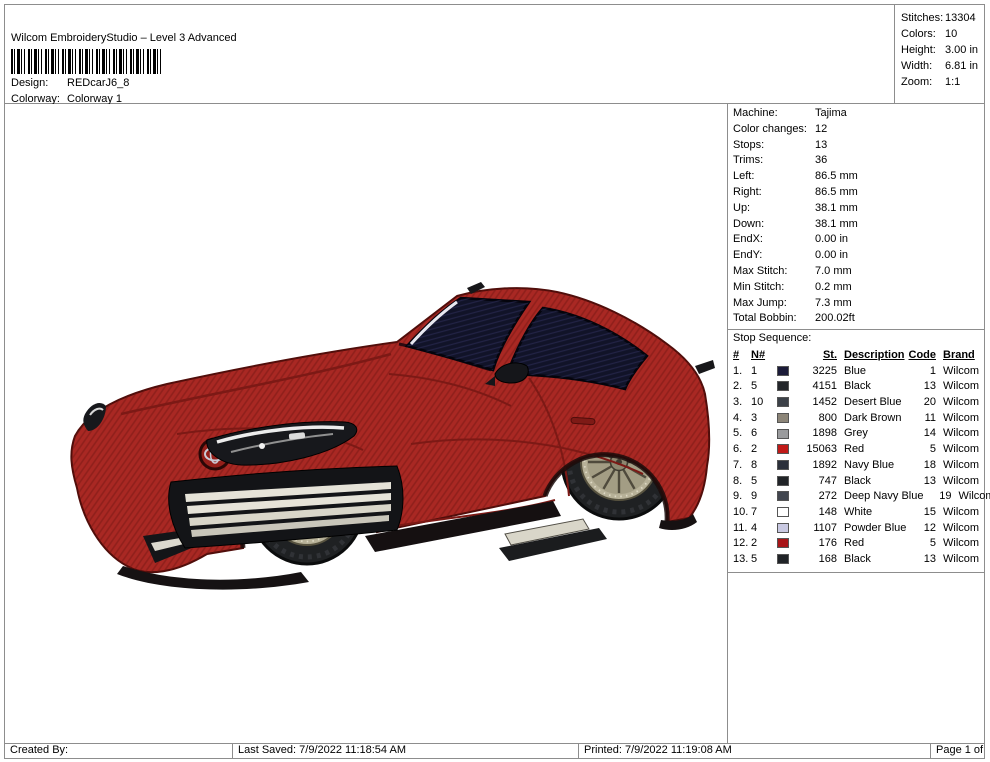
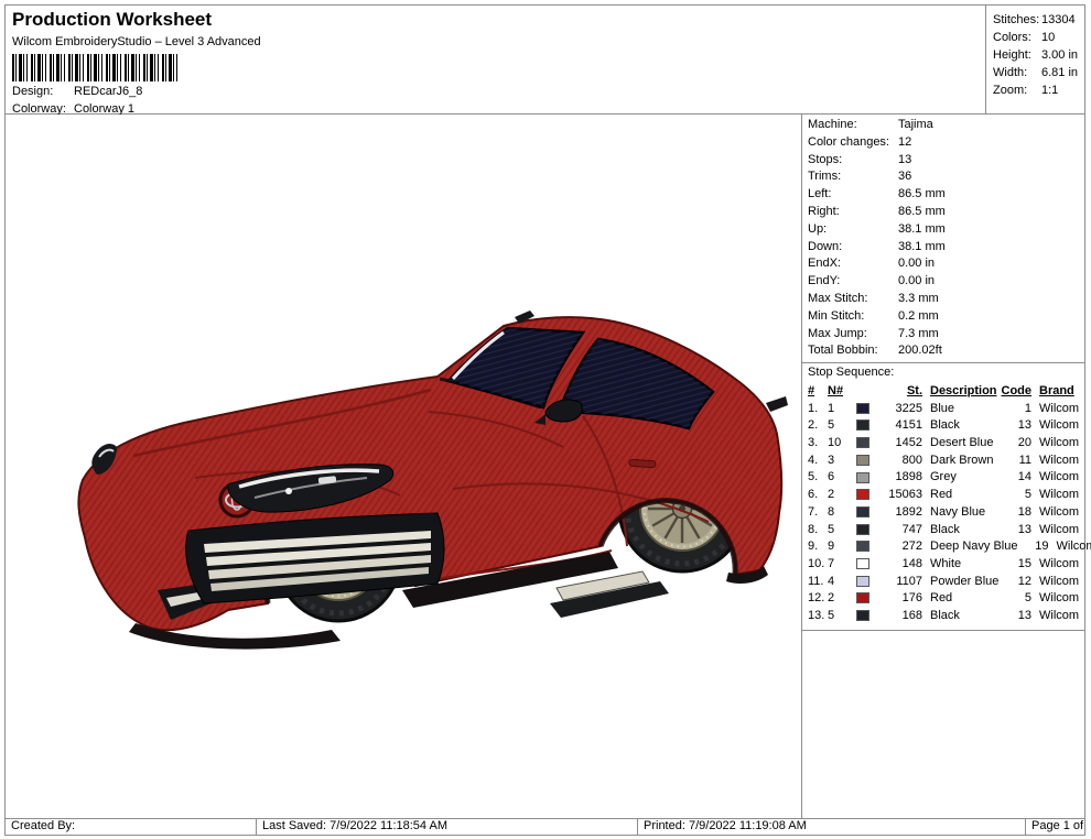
+ Production Worksheet
  Wilcom EmbroideryStudio – Level 3 Advanced
  Design:
  REDcarJ6_8
  Colorway:
  Colorway 1
  Stitches:
  13304
  Colors:
  10
  Height:
  3.00 in
  Width:
  6.81 in
  Zoom:
  1:1
  Machine:
  Tajima
  Color changes:
  12
  Stops:
  13
  Trims:
  36
  Left:
  86.5 mm
  Right:
  86.5 mm
  Up:
  38.1 mm
  Down:
  38.1 mm
  EndX:
  0.00 in
  EndY:
  0.00 in
  Max Stitch:
- 7.0 mm
+ 3.3 mm
  Min Stitch:
  0.2 mm
  Max Jump:
  7.3 mm
  Total Bobbin:
  200.02ft
  Stop Sequence:
  #
  N#
  St.
  Description
  Code
  Brand
  1.
  1
  3225
  Blue
  1
  Wilcom
  2.
  5
  4151
  Black
  13
  Wilcom
  3.
  10
  1452
  Desert Blue
  20
  Wilcom
  4.
  3
  800
  Dark Brown
  11
  Wilcom
  5.
  6
  1898
  Grey
  14
  Wilcom
  6.
  2
  15063
  Red
  5
  Wilcom
  7.
  8
  1892
  Navy Blue
  18
  Wilcom
  8.
  5
  747
  Black
  13
  Wilcom
  9.
  9
  272
  Deep Navy Blue
  19
  Wilco
  10.
  7
  148
  White
  15
  Wilcom
  11.
  4
  1107
  Powder Blue
  12
  Wilcom
  12.
  2
  176
  Red
  5
  Wilcom
  13.
  5
  168
  Black
  13
  Wilcom
  Created By:
  Last Saved: 7/9/2022 11:18:54 AM
  Printed: 7/9/2022 11:19:08 AM
  Page 1 of
